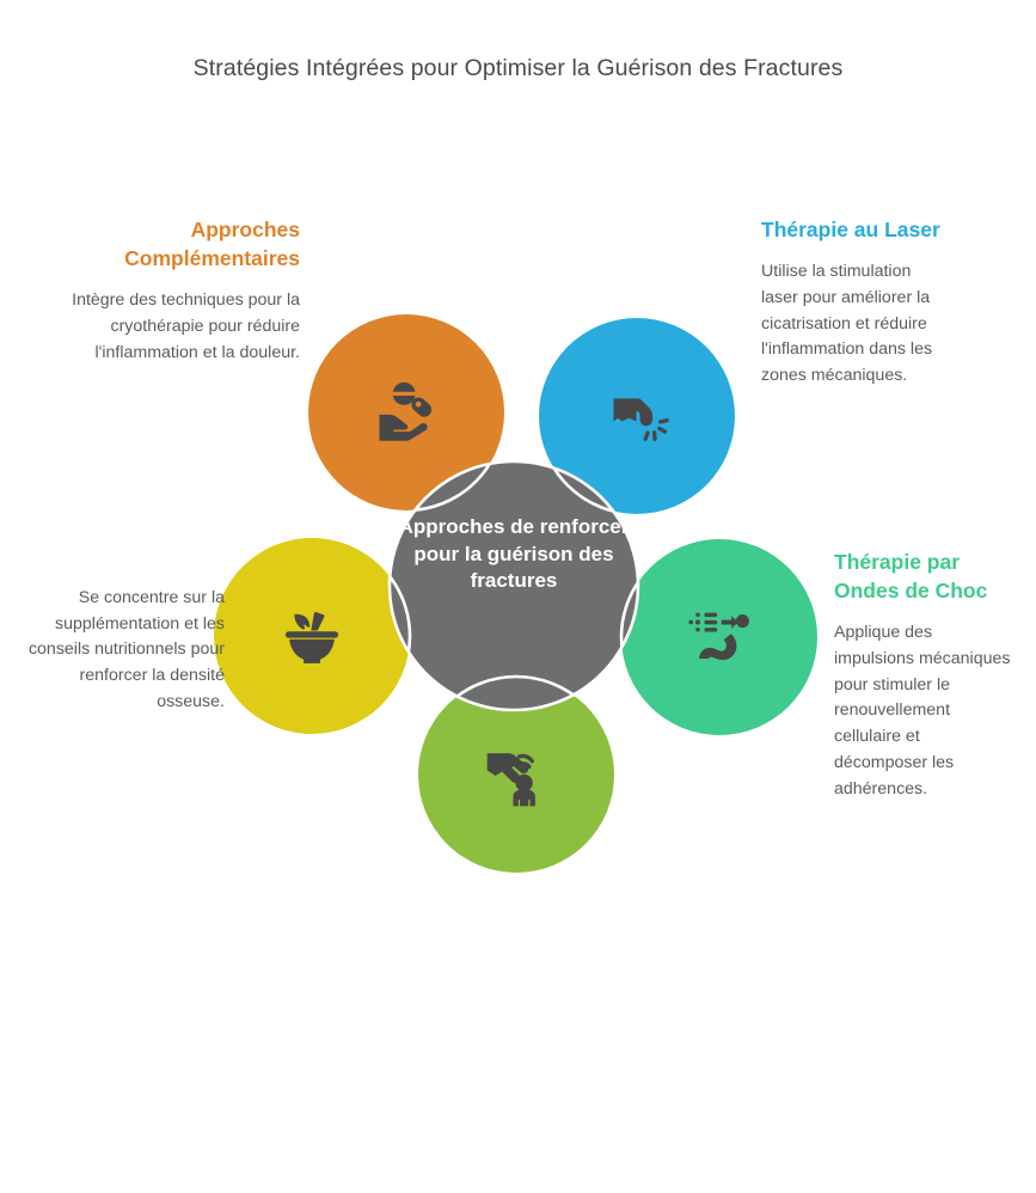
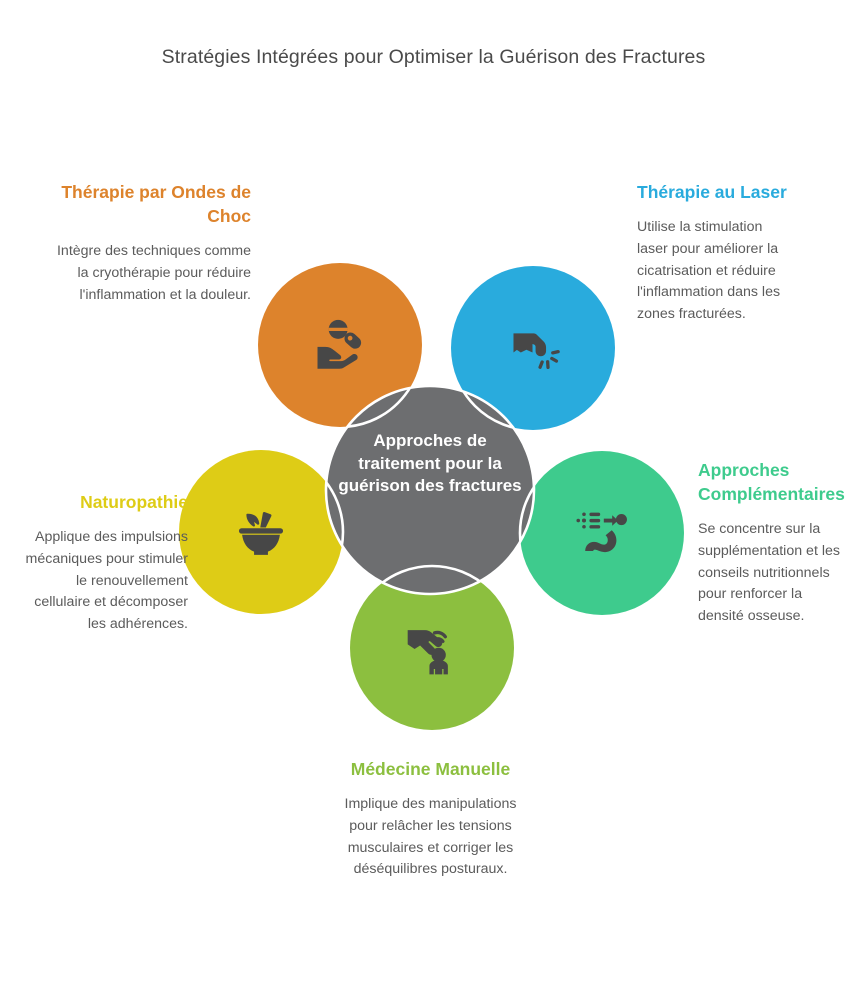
  Stratégies Intégrées pour Optimiser la Guérison des Fractures
- Approches Complémentaires
+ Thérapie par Ondes de Choc
- Intègre des techniques pour la cryothérapie pour réduire l'inflammation et la douleur.
+ Intègre des techniques comme la cryothérapie pour réduire l'inflammation et la douleur.
  Thérapie au Laser
- Utilise la stimulation laser pour améliorer la cicatrisation et réduire l'inflammation dans les zones mécaniques.
+ Utilise la stimulation laser pour améliorer la cicatrisation et réduire l'inflammation dans les zones fracturées.
- Thérapie par Ondes de Choc
+ Approches Complémentaires
- Applique des impulsions mécaniques pour stimuler le renouvellement cellulaire et décomposer les adhérences.
+ Se concentre sur la supplémentation et les conseils nutritionnels pour renforcer la densité osseuse.
+ Médecine Manuelle
+ Implique des manipulations pour relâcher les tensions musculaires et corriger les déséquilibres posturaux.
+ Naturopathie
- Se concentre sur la supplémentation et les conseils nutritionnels pour renforcer la densité osseuse.
+ Applique des impulsions mécaniques pour stimuler le renouvellement cellulaire et décomposer les adhérences.
- Approches de renforcer pour la guérison des fractures
+ Approches de traitement pour la guérison des fractures
